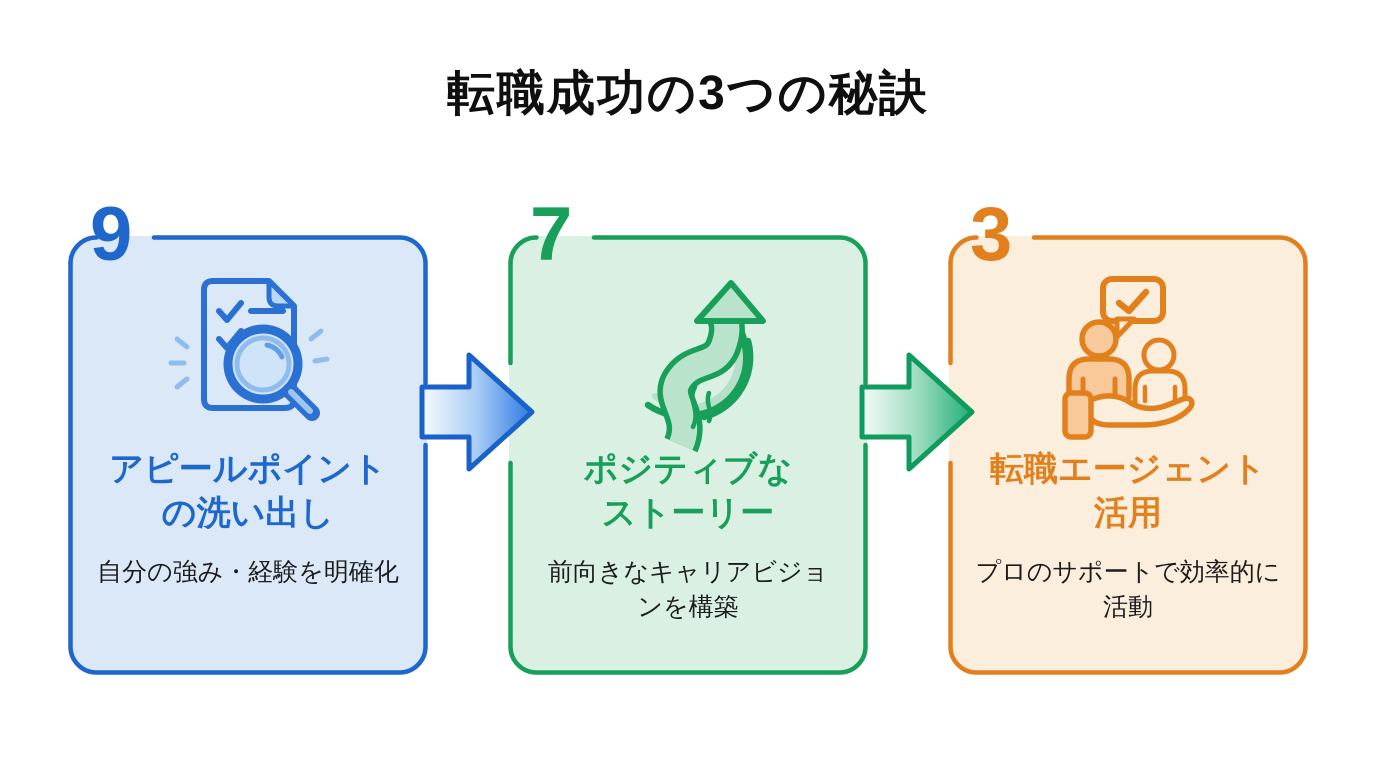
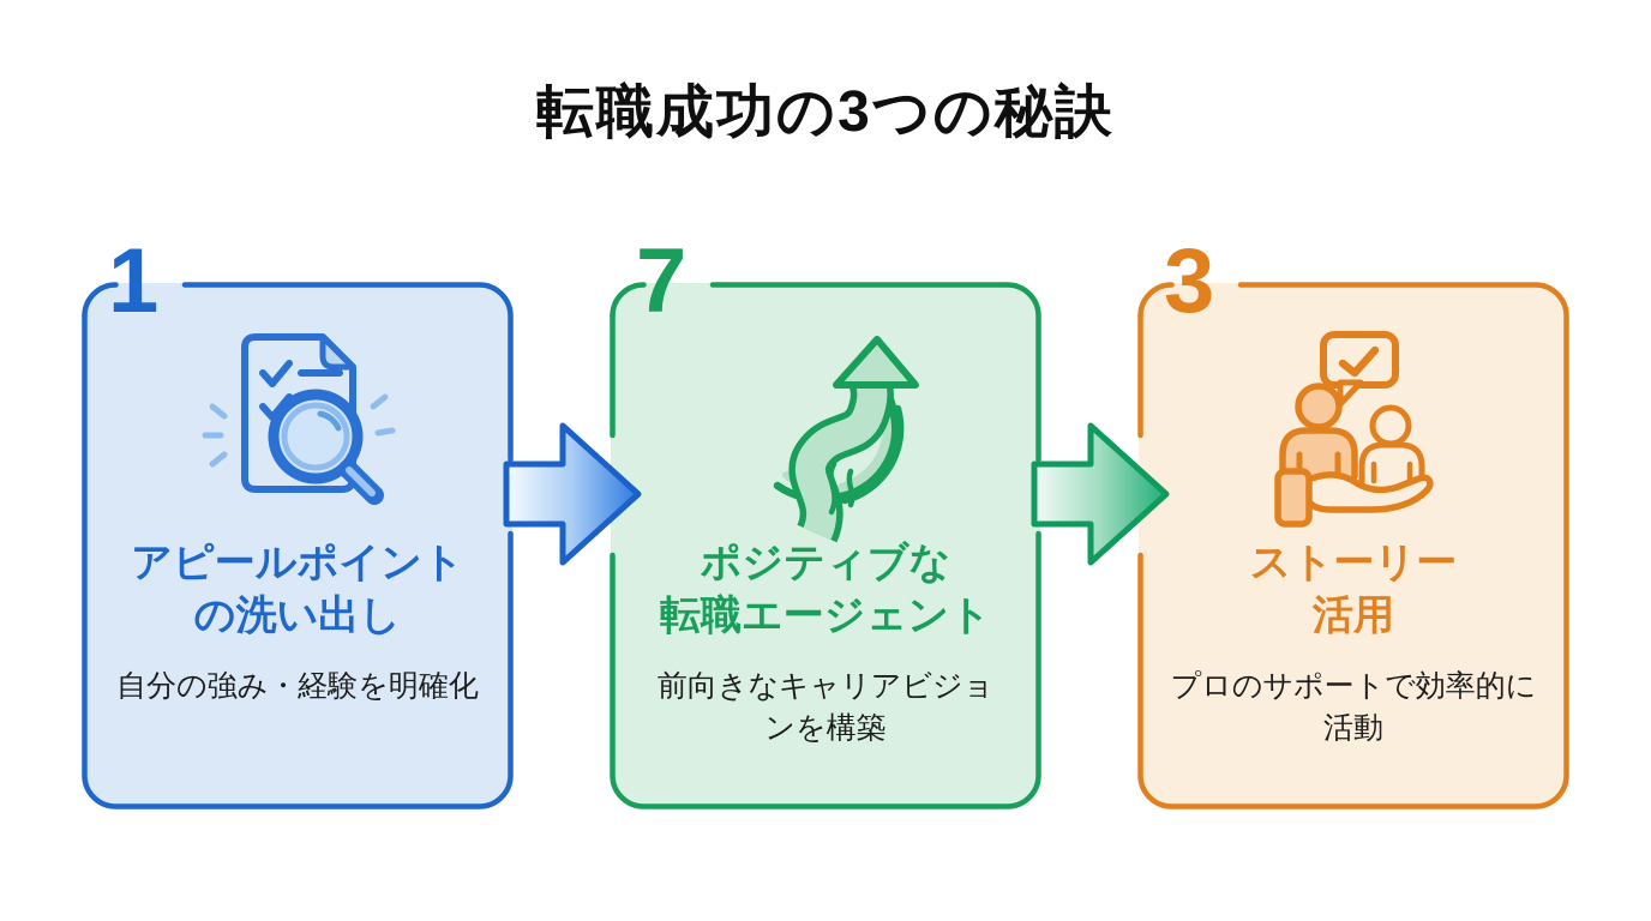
  転職成功の3つの秘訣
- 9
+ 1
  アピールポイント
  の洗い出し
  自分の強み・経験を明確化
  7
  ポジティブな
- ストーリー
+ 転職エージェント
  前向きなキャリアビジョ
  ンを構築
  3
- 転職エージェント
+ ストーリー
  活用
  プロのサポートで効率的に
  活動
